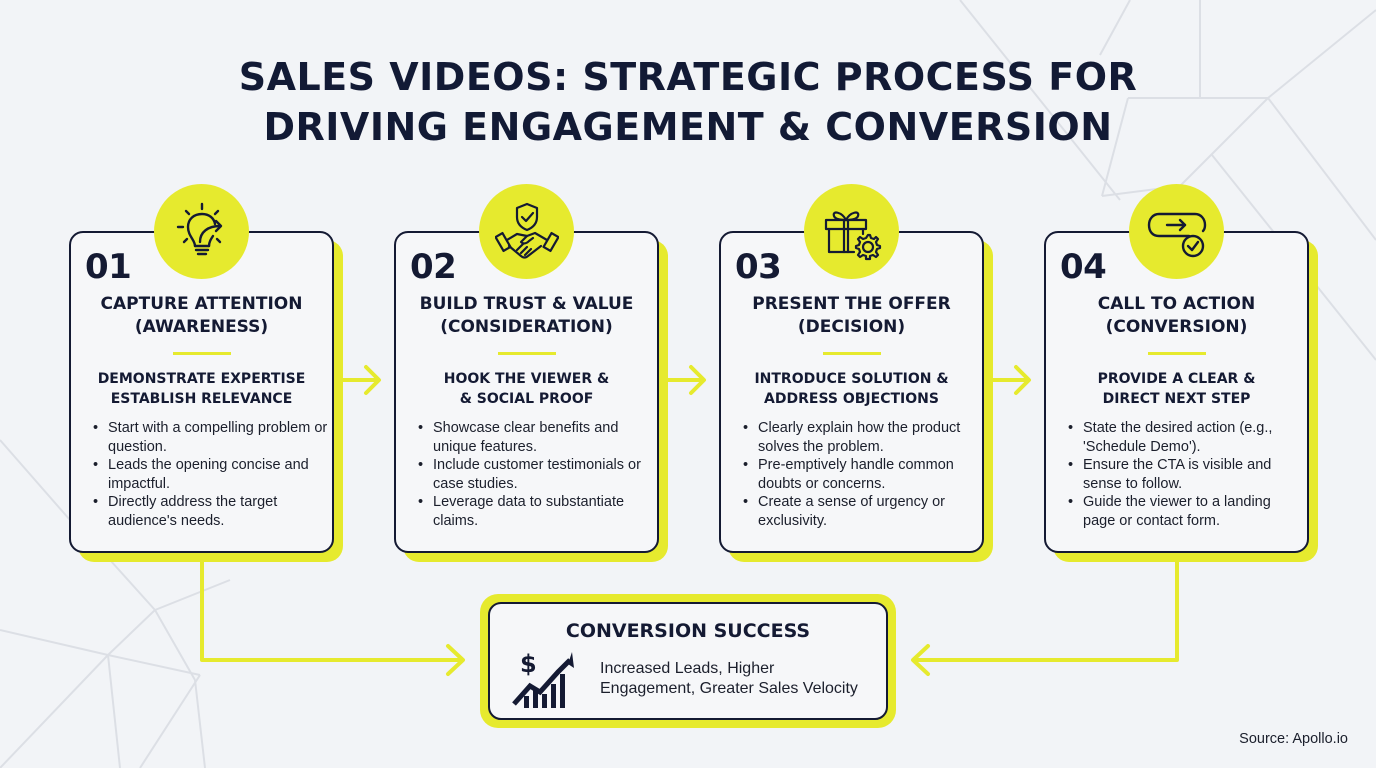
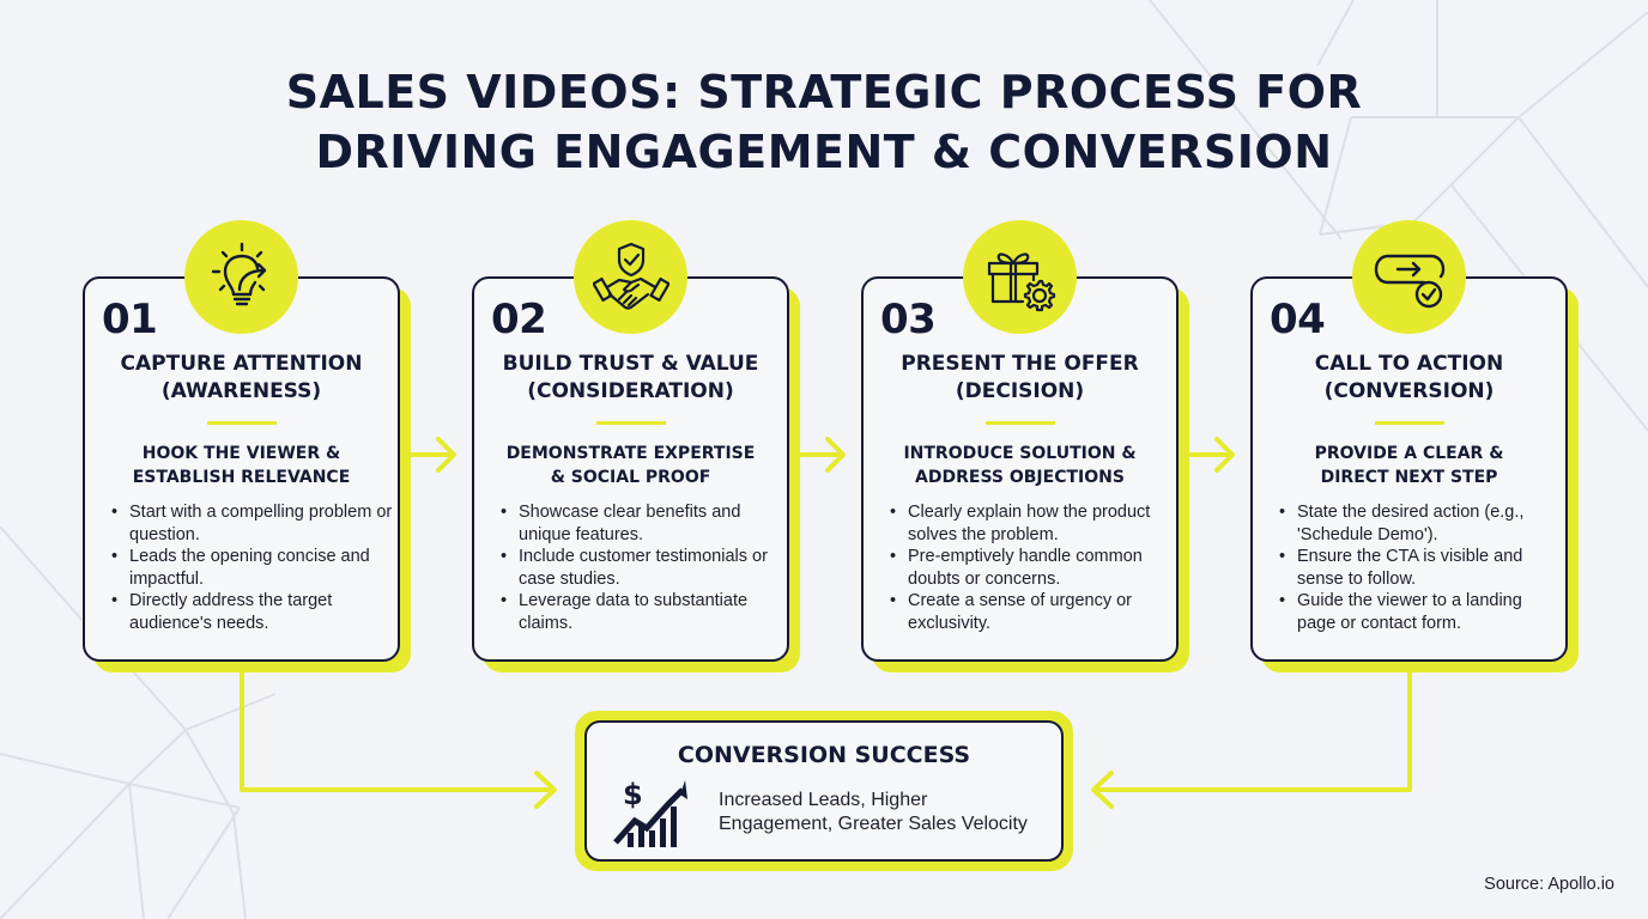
  SALES VIDEOS: STRATEGIC PROCESS FOR
  DRIVING ENGAGEMENT & CONVERSION
  01
  CAPTURE ATTENTION
  (AWARENESS)
- DEMONSTRATE EXPERTISE
+ HOOK THE VIEWER &
  ESTABLISH RELEVANCE
  Start with a compelling problem or question.
  Leads the opening concise and impactful.
  Directly address the target audience's needs.
  02
  BUILD TRUST & VALUE
  (CONSIDERATION)
- HOOK THE VIEWER &
+ DEMONSTRATE EXPERTISE
  & SOCIAL PROOF
  Showcase clear benefits and unique features.
  Include customer testimonials or case studies.
  Leverage data to substantiate claims.
  03
  PRESENT THE OFFER
  (DECISION)
  INTRODUCE SOLUTION &
  ADDRESS OBJECTIONS
  Clearly explain how the product solves the problem.
  Pre-emptively handle common doubts or concerns.
  Create a sense of urgency or exclusivity.
  04
  CALL TO ACTION
  (CONVERSION)
  PROVIDE A CLEAR &
  DIRECT NEXT STEP
  State the desired action (e.g., 'Schedule Demo').
  Ensure the CTA is visible and sense to follow.
  Guide the viewer to a landing page or contact form.
  CONVERSION SUCCESS
  $
  Increased Leads, Higher
  Engagement, Greater Sales Velocity
  Source: Apollo.io
